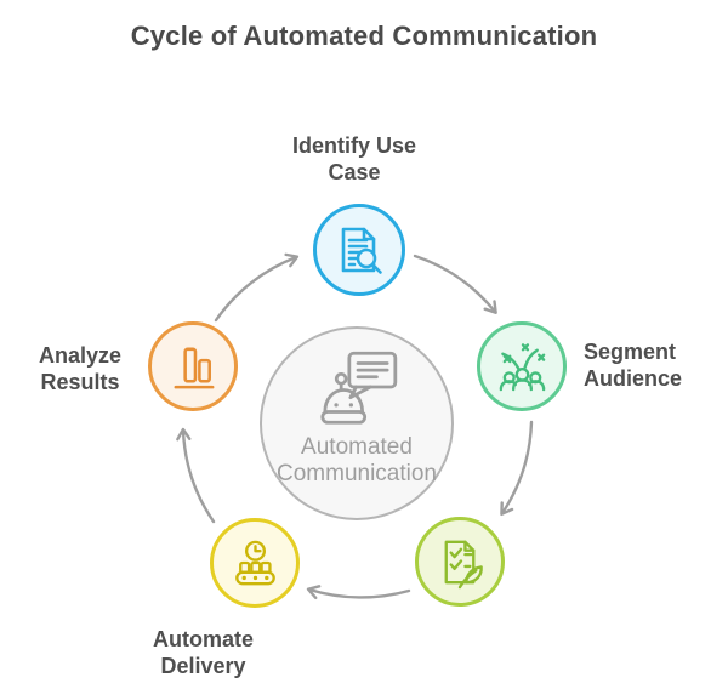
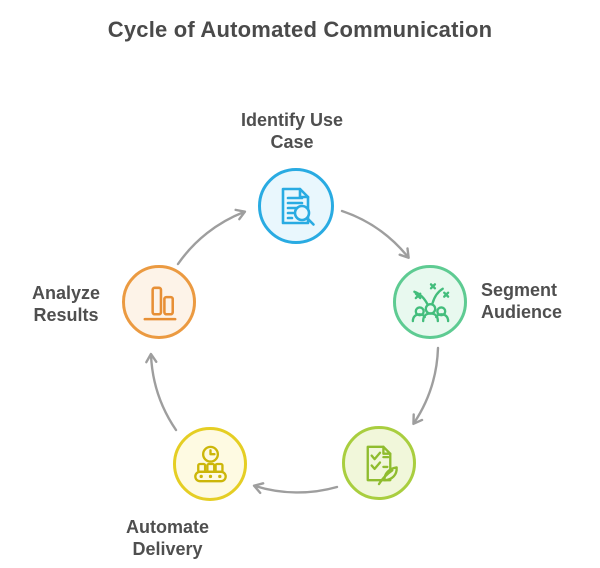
  Cycle of Automated Communication
- Automated Communication
  Identify Use Case
  Segment Audience
  Automate Delivery
  Analyze Results
